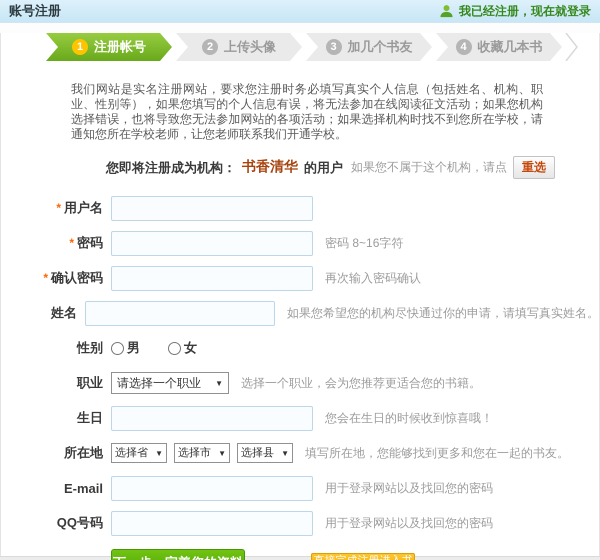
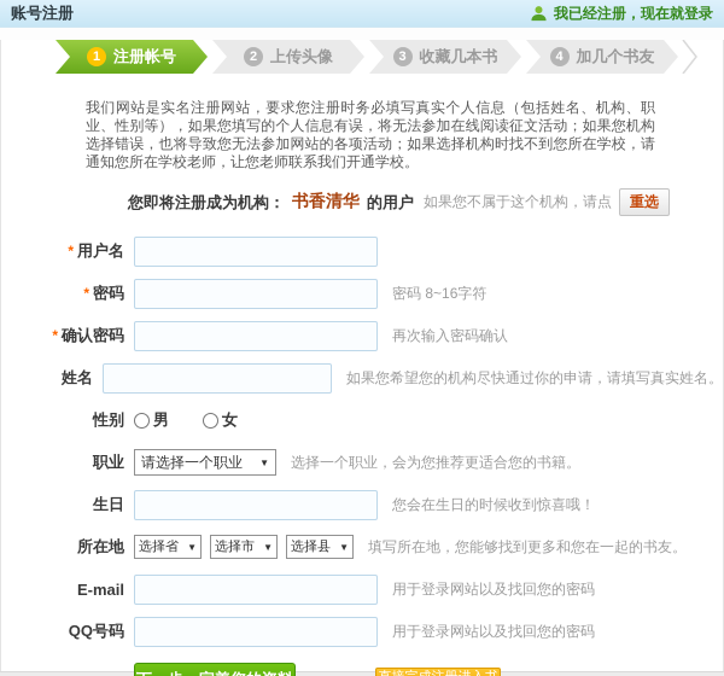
  账号注册
  我已经注册，现在就登录
  1
  注册帐号
  2
  上传头像
  3
- 加几个书友
+ 收藏几本书
  4
- 收藏几本书
+ 加几个书友
  我们网站是实名注册网站，要求您注册时务必填写真实个人信息（包括姓名、机构、职业、性别等），如果您填写的个人信息有误，将无法参加在线阅读征文活动；如果您机构选择错误，也将导致您无法参加网站的各项活动；如果选择机构时找不到您所在学校，请通知您所在学校老师，让您老师联系我们开通学校。
  您即将注册成为机构：
  书香清华
  的用户
  如果您不属于这个机构，请点
  重选
  * 用户名
  * 密码
  密码 8~16字符
  * 确认密码
  再次输入密码确认
  姓名
  如果您希望您的机构尽快通过你的申请，请填写真实姓名。
  性别
  男
  女
  职业
  请选择一个职业
  ▼
  选择一个职业，会为您推荐更适合您的书籍。
  生日
  您会在生日的时候收到惊喜哦！
  所在地
  选择省
  ▼
  选择市
  ▼
  选择县
  ▼
  填写所在地，您能够找到更多和您在一起的书友。
  E-mail
  用于登录网站以及找回您的密码
  QQ号码
  用于登录网站以及找回您的密码
